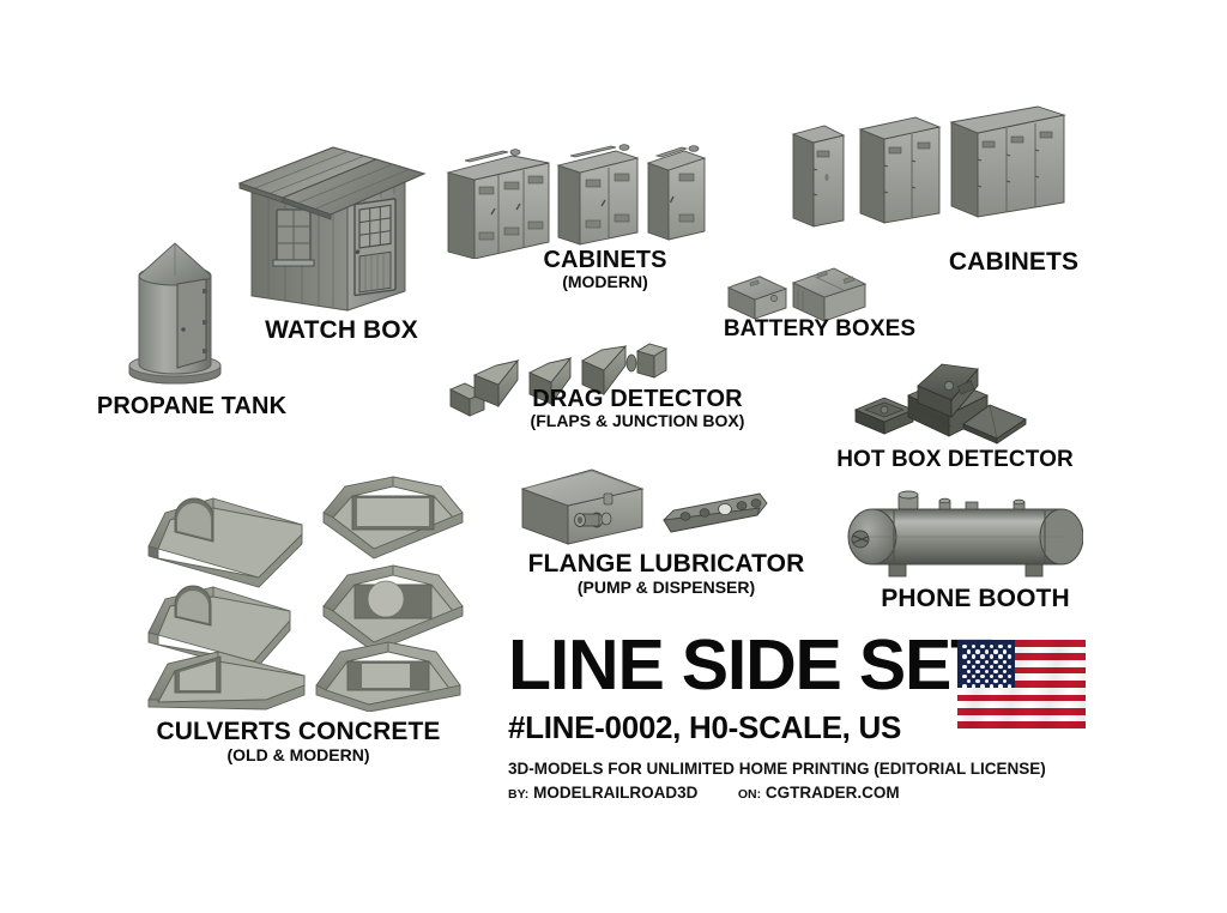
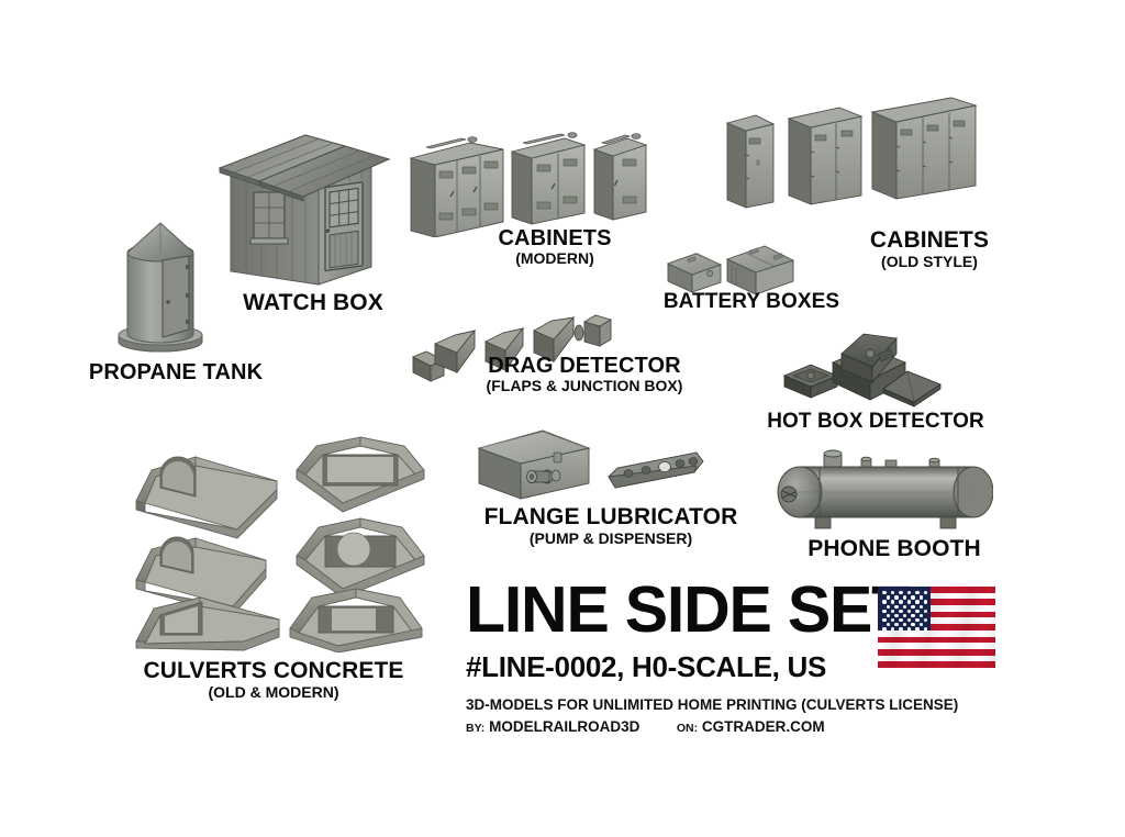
  PROPANE TANK
  WATCH BOX
  CABINETS
  (MODERN)
  BATTERY BOXES
  CABINETS
+ (OLD STYLE)
  DRAG DETECTOR
  (FLAPS & JUNCTION BOX)
  HOT BOX DETECTOR
  FLANGE LUBRICATOR
  (PUMP & DISPENSER)
  PHONE BOOTH
  CULVERTS CONCRETE
  (OLD & MODERN)
  LINE SIDE SE
  #LINE-0002, H0-SCALE, US
- 3D-MODELS FOR UNLIMITED HOME PRINTING (EDITORIAL LICENSE)
+ 3D-MODELS FOR UNLIMITED HOME PRINTING (CULVERTS LICENSE)
  BY: MODELRAILROAD3D ON: CGTRADER.COM
